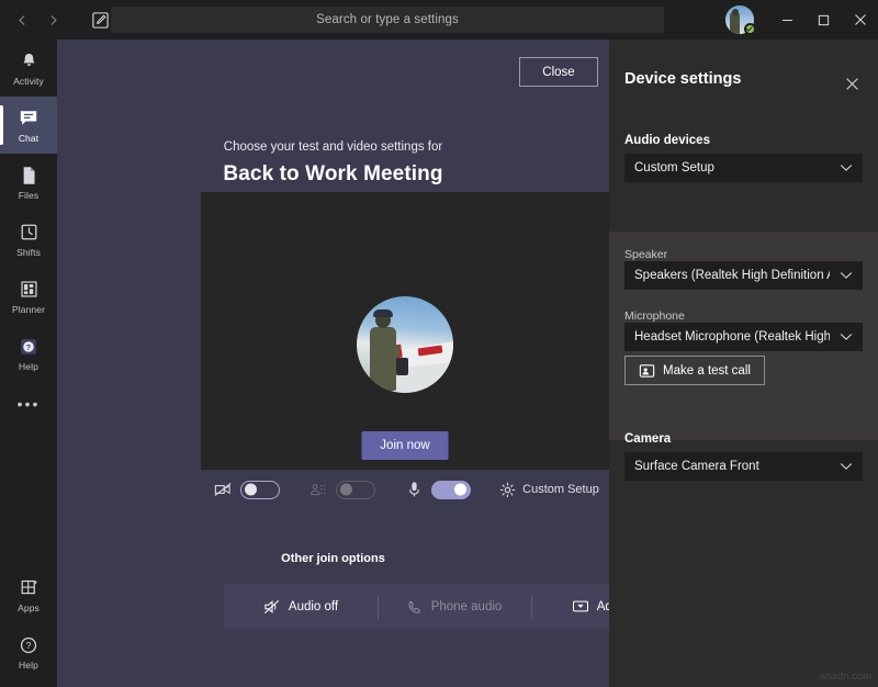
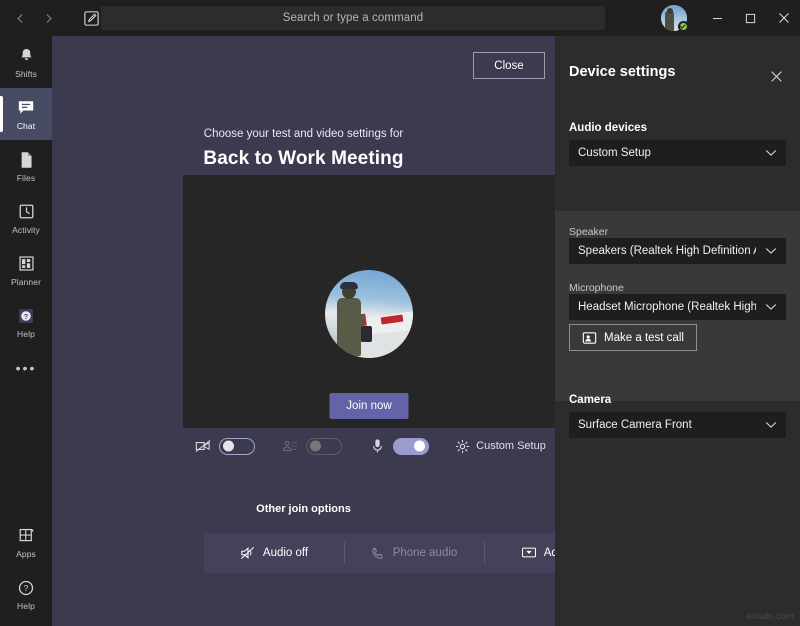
- Search or type a settings
+ Search or type a command
- Activity
+ Shifts
  Chat
  Files
- Shifts
+ Activity
  Planner
  ?
  Help
  •••
  Apps
  ?
  Help
  Close
  Choose your test and video settings for
  Back to Work Meeting
  Join now
  Custom Setup
  Other join options
  Audio off
  Phone audio
  Device settings
  Audio devices
  Custom Setup
  Speaker
  Speakers (Realtek High Definition
  Microphone
  Headset Microphone (Realtek High
  Make a test call
  Camera
  Surface Camera Front
  wsxdn.com
